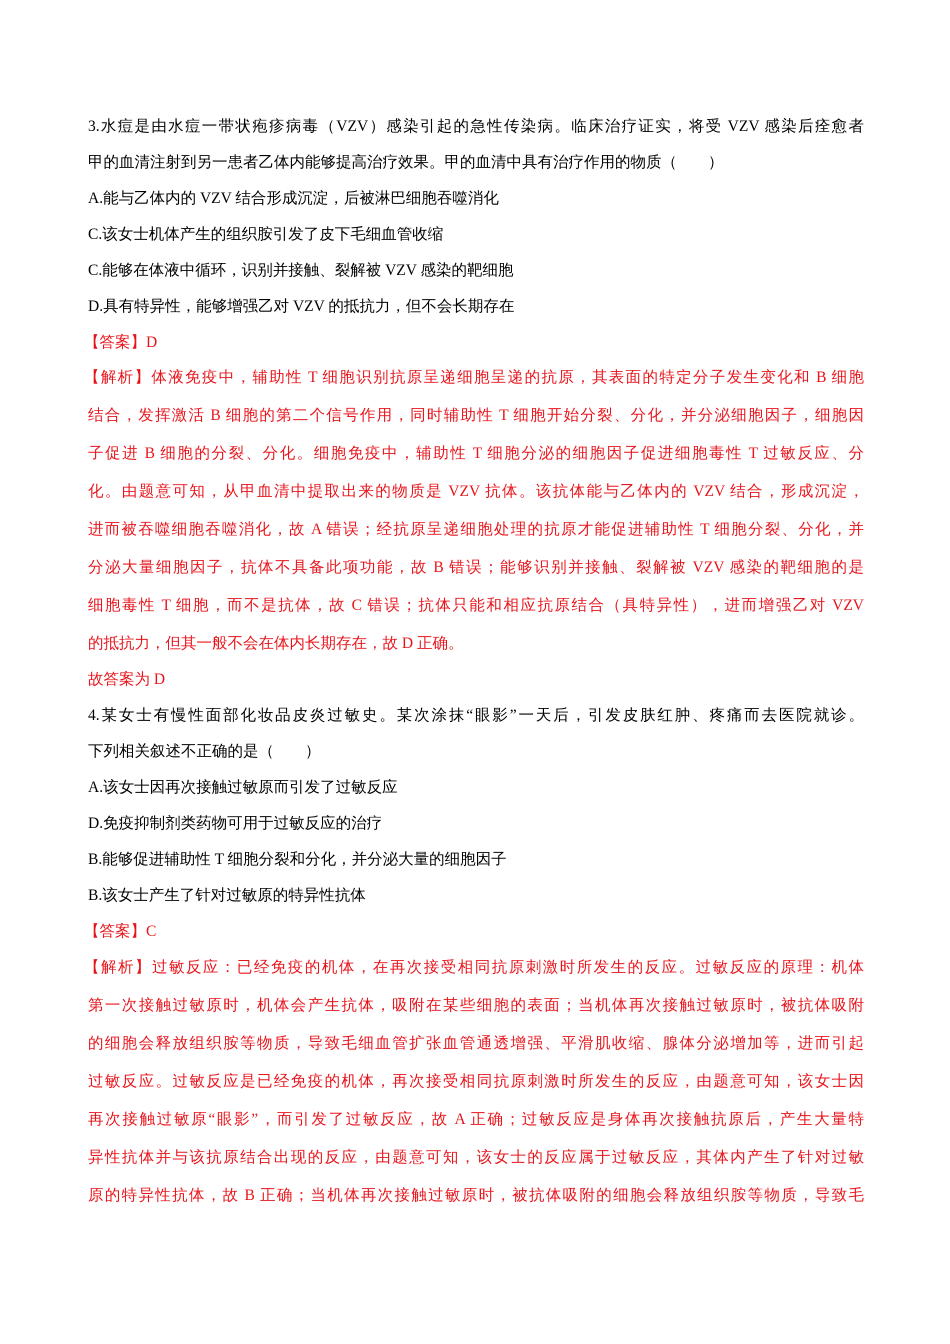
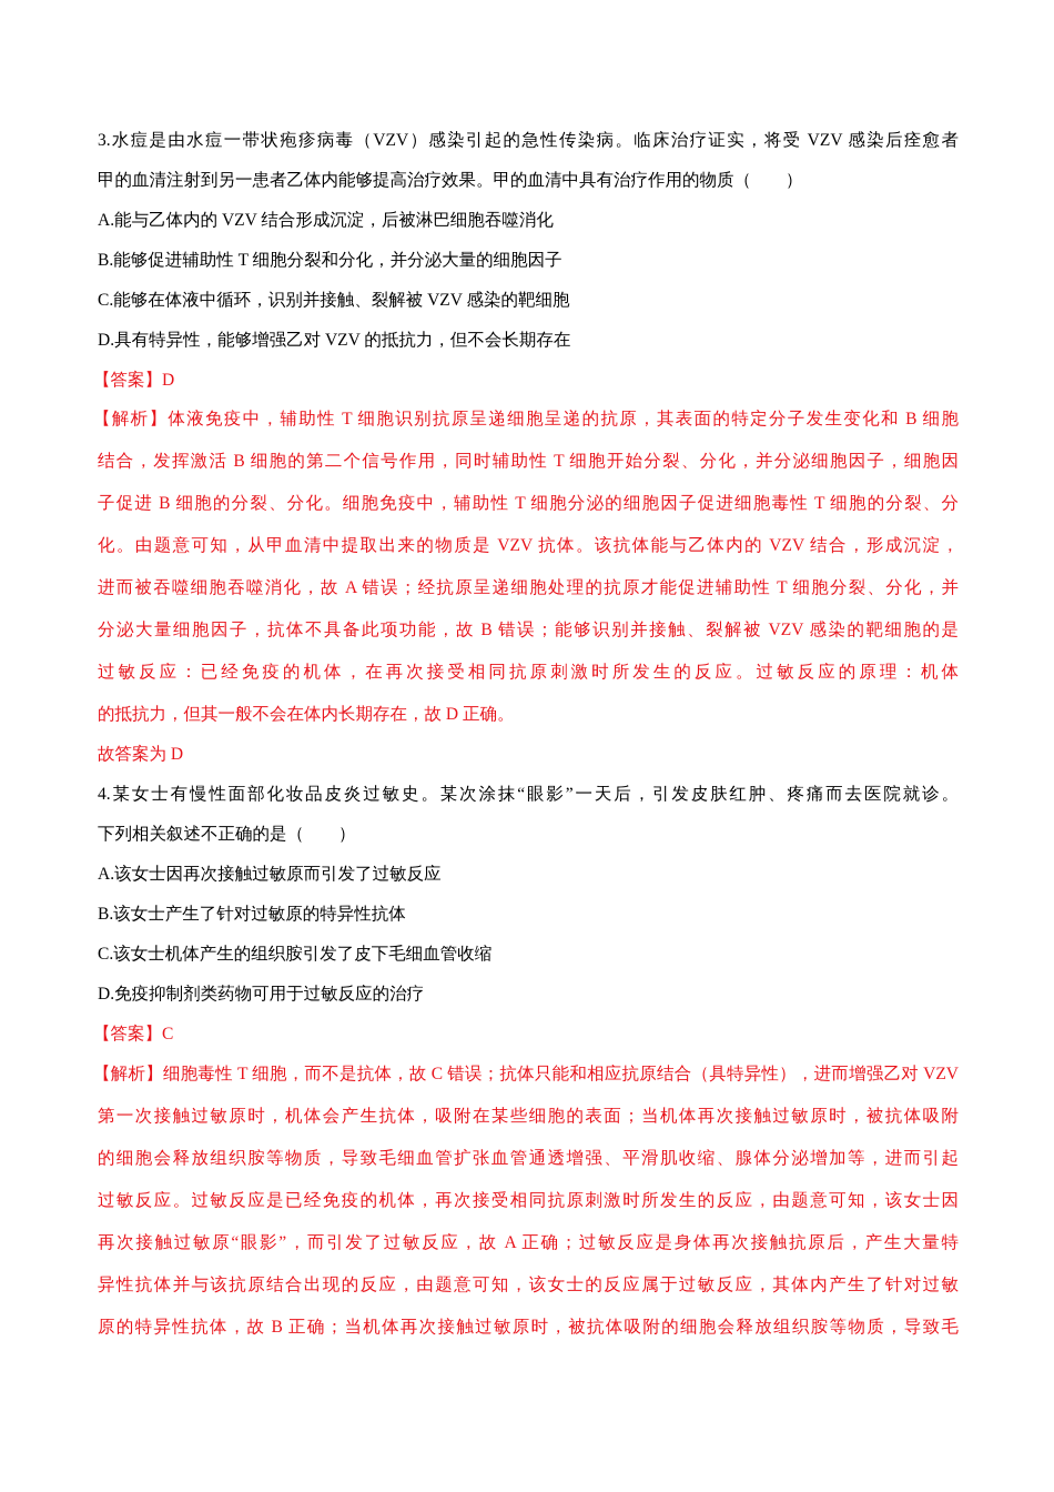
  3.水痘是由水痘一带状疱疹病毒（VZV）感染引起的急性传染病。临床治疗证实，将受 VZV 感染后痊愈者
  甲的血清注射到另一患者乙体内能够提高治疗效果。甲的血清中具有治疗作用的物质（ ）
  A.能与乙体内的 VZV 结合形成沉淀，后被淋巴细胞吞噬消化
- C.该女士机体产生的组织胺引发了皮下毛细血管收缩
+ B.能够促进辅助性 T 细胞分裂和分化，并分泌大量的细胞因子
  C.能够在体液中循环，识别并接触、裂解被 VZV 感染的靶细胞
  D.具有特异性，能够增强乙对 VZV 的抵抗力，但不会长期存在
  【答案】D
  【解析】体液免疫中，辅助性 T 细胞识别抗原呈递细胞呈递的抗原，其表面的特定分子发生变化和 B 细胞
  结合，发挥激活 B 细胞的第二个信号作用，同时辅助性 T 细胞开始分裂、分化，并分泌细胞因子，细胞因
- 子促进 B 细胞的分裂、分化。细胞免疫中，辅助性 T 细胞分泌的细胞因子促进细胞毒性 T 过敏反应、分
+ 子促进 B 细胞的分裂、分化。细胞免疫中，辅助性 T 细胞分泌的细胞因子促进细胞毒性 T 细胞的分裂、分
  化。由题意可知，从甲血清中提取出来的物质是 VZV 抗体。该抗体能与乙体内的 VZV 结合，形成沉淀，
  进而被吞噬细胞吞噬消化，故 A 错误；经抗原呈递细胞处理的抗原才能促进辅助性 T 细胞分裂、分化，并
  分泌大量细胞因子，抗体不具备此项功能，故 B 错误；能够识别并接触、裂解被 VZV 感染的靶细胞的是
- 细胞毒性 T 细胞，而不是抗体，故 C 错误；抗体只能和相应抗原结合（具特异性），进而增强乙对 VZV
+ 过敏反应：已经免疫的机体，在再次接受相同抗原刺激时所发生的反应。过敏反应的原理：机体
  的抵抗力，但其一般不会在体内长期存在，故 D 正确。
  故答案为 D
  4.某女士有慢性面部化妆品皮炎过敏史。某次涂抹“眼影”一天后，引发皮肤红肿、疼痛而去医院就诊。
  下列相关叙述不正确的是（ ）
  A.该女士因再次接触过敏原而引发了过敏反应
- D.免疫抑制剂类药物可用于过敏反应的治疗
+ B.该女士产生了针对过敏原的特异性抗体
- B.能够促进辅助性 T 细胞分裂和分化，并分泌大量的细胞因子
+ C.该女士机体产生的组织胺引发了皮下毛细血管收缩
- B.该女士产生了针对过敏原的特异性抗体
+ D.免疫抑制剂类药物可用于过敏反应的治疗
  【答案】C
- 【解析】过敏反应：已经免疫的机体，在再次接受相同抗原刺激时所发生的反应。过敏反应的原理：机体
+ 【解析】细胞毒性 T 细胞，而不是抗体，故 C 错误；抗体只能和相应抗原结合（具特异性），进而增强乙对 VZV
  第一次接触过敏原时，机体会产生抗体，吸附在某些细胞的表面；当机体再次接触过敏原时，被抗体吸附
  的细胞会释放组织胺等物质，导致毛细血管扩张血管通透增强、平滑肌收缩、腺体分泌增加等，进而引起
  过敏反应。过敏反应是已经免疫的机体，再次接受相同抗原刺激时所发生的反应，由题意可知，该女士因
  再次接触过敏原“眼影”，而引发了过敏反应，故 A 正确；过敏反应是身体再次接触抗原后，产生大量特
  异性抗体并与该抗原结合出现的反应，由题意可知，该女士的反应属于过敏反应，其体内产生了针对过敏
  原的特异性抗体，故 B 正确；当机体再次接触过敏原时，被抗体吸附的细胞会释放组织胺等物质，导致毛
